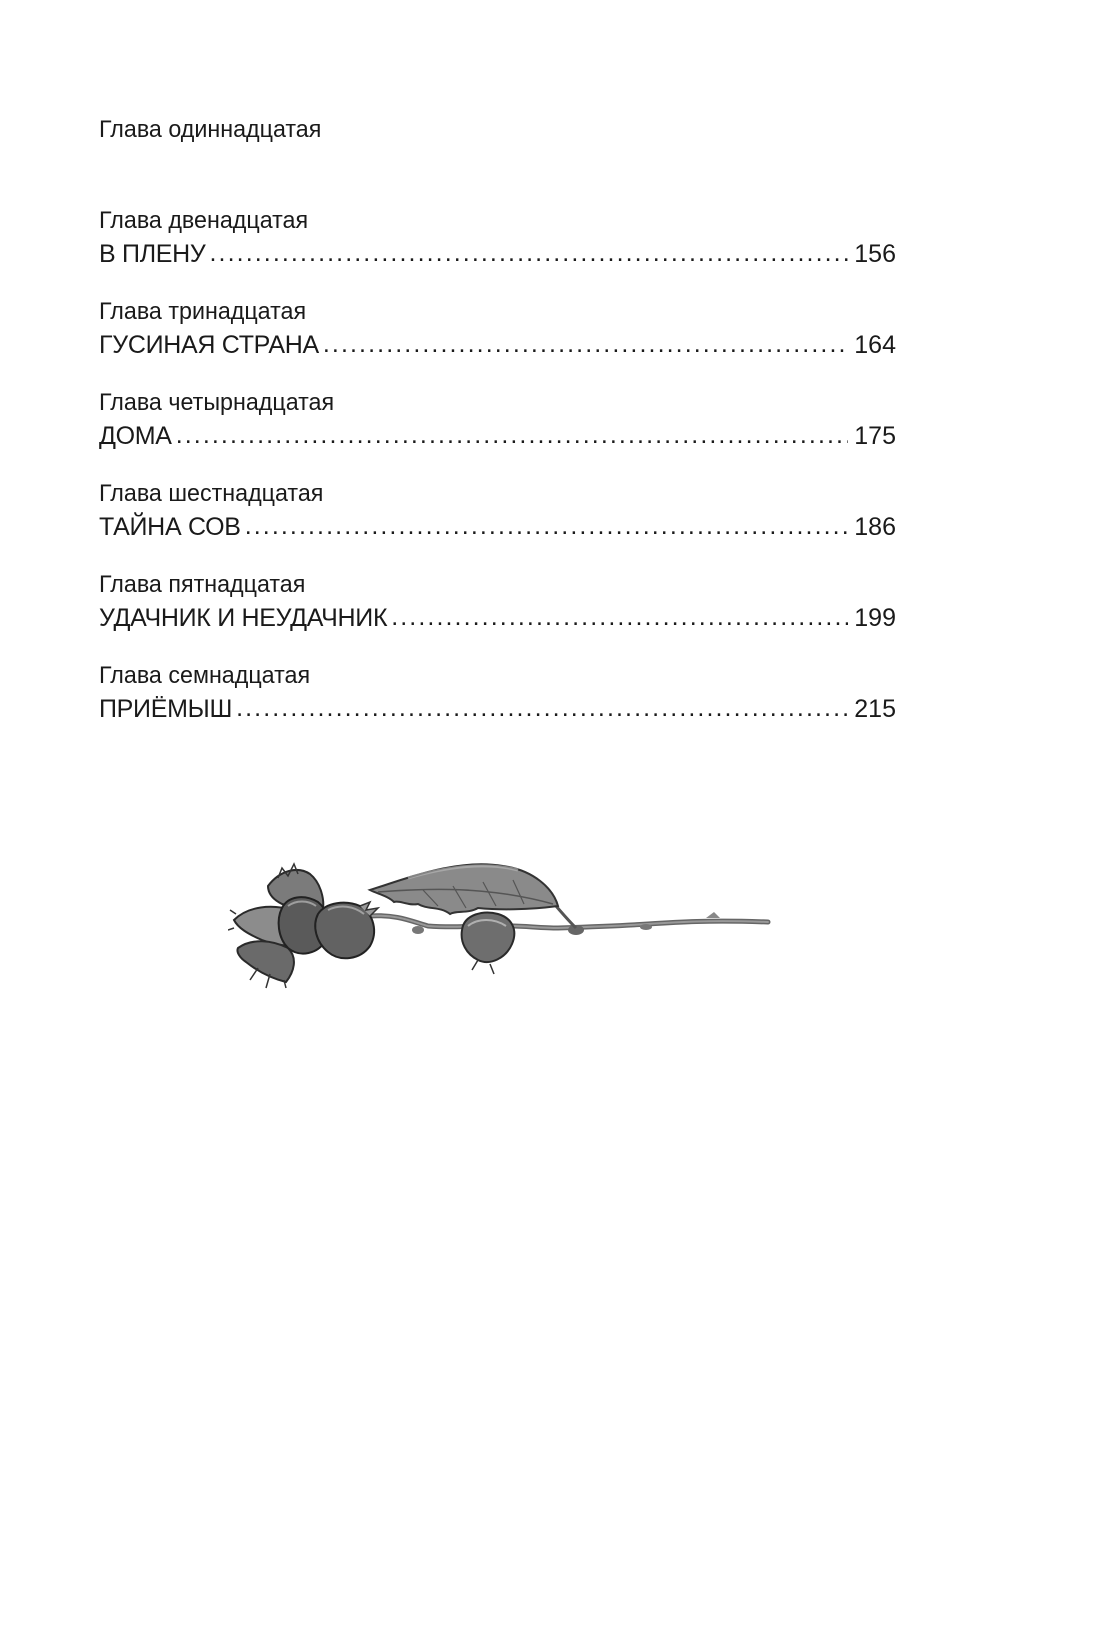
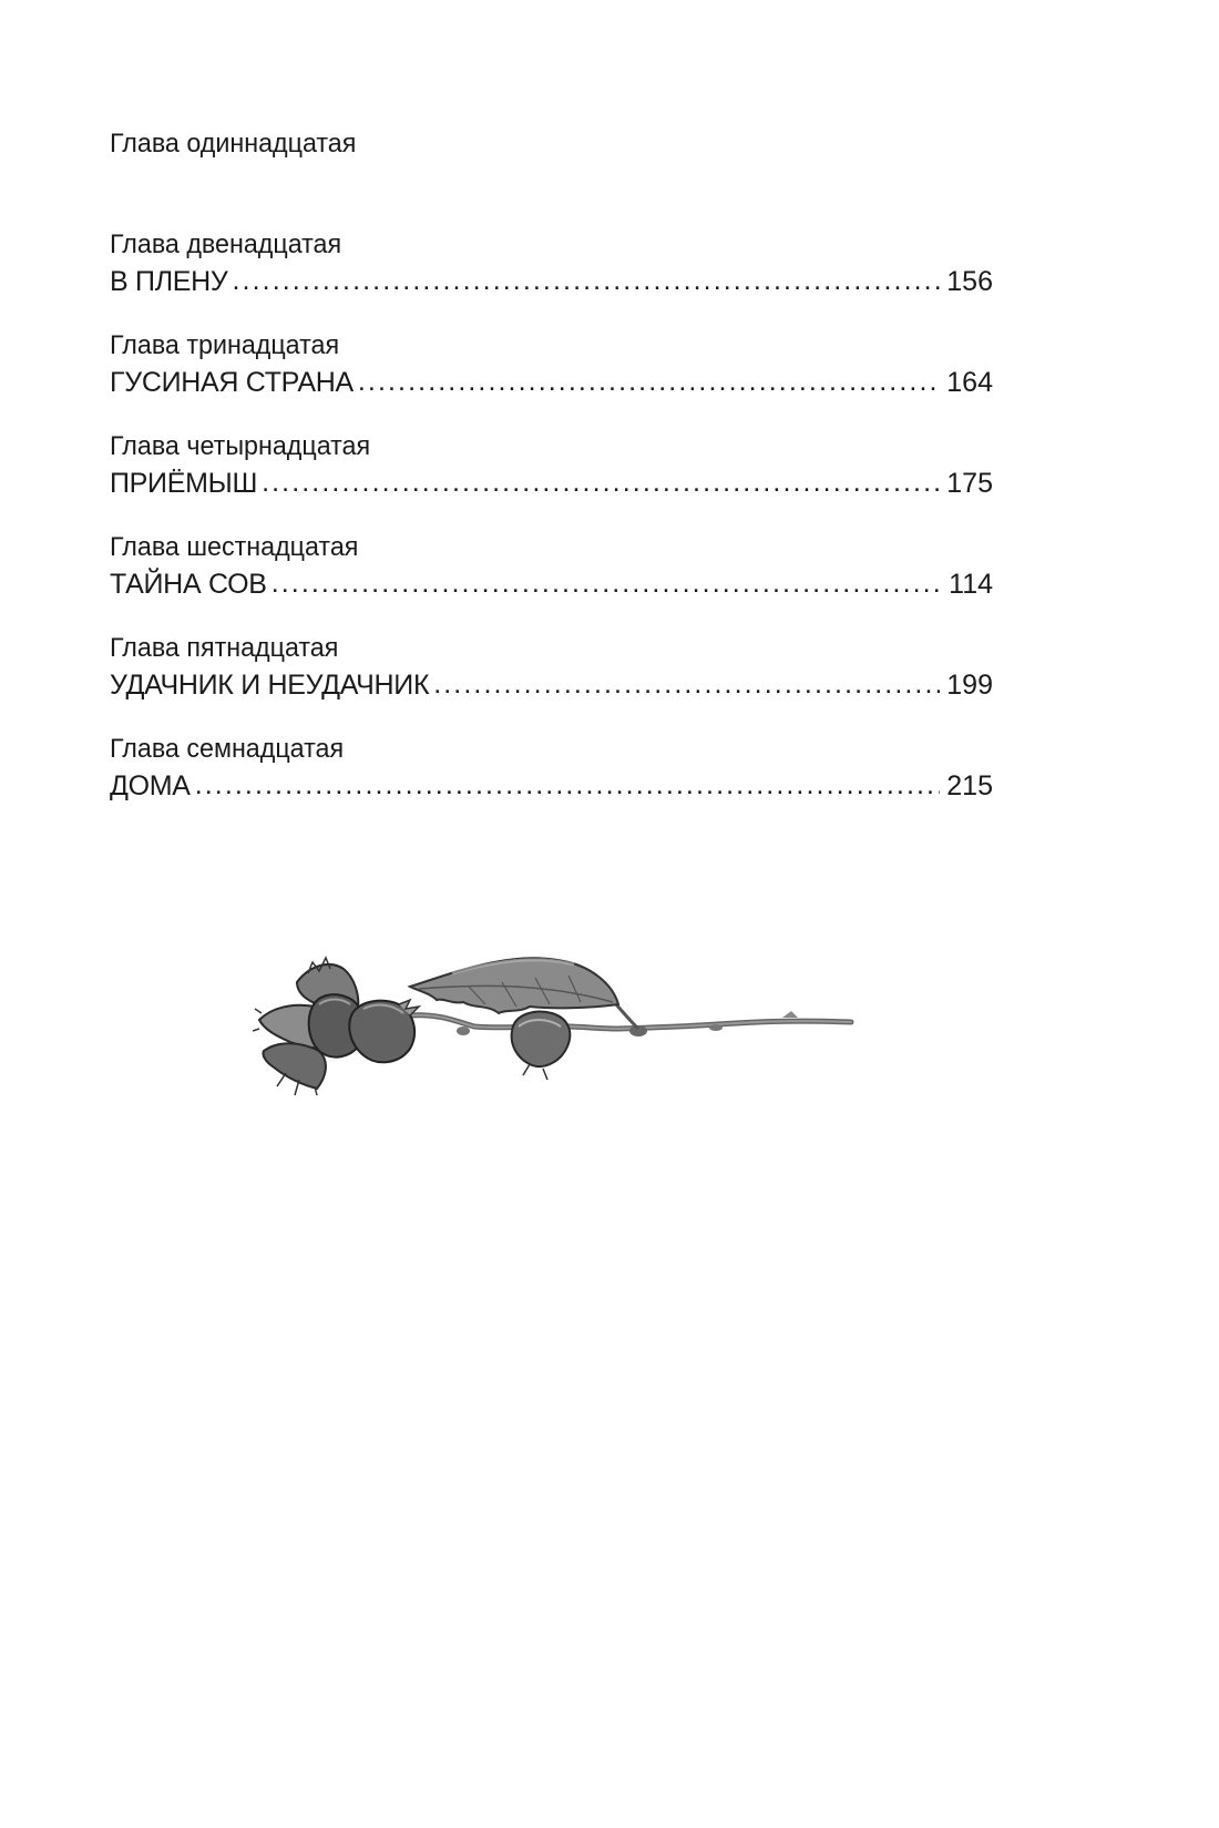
  Глава одиннадцатая
  Глава двенадцатая
  В ПЛЕНУ
  156
  Глава тринадцатая
  ГУСИНАЯ СТРАНА
  164
  Глава четырнадцатая
- ДОМА
+ ПРИЁМЫШ
  175
  Глава шестнадцатая
  ТАЙНА СОВ
- 186
+ 114
  Глава пятнадцатая
  УДАЧНИК И НЕУДАЧНИК
  199
  Глава семнадцатая
- ПРИЁМЫШ
+ ДОМА
  215
